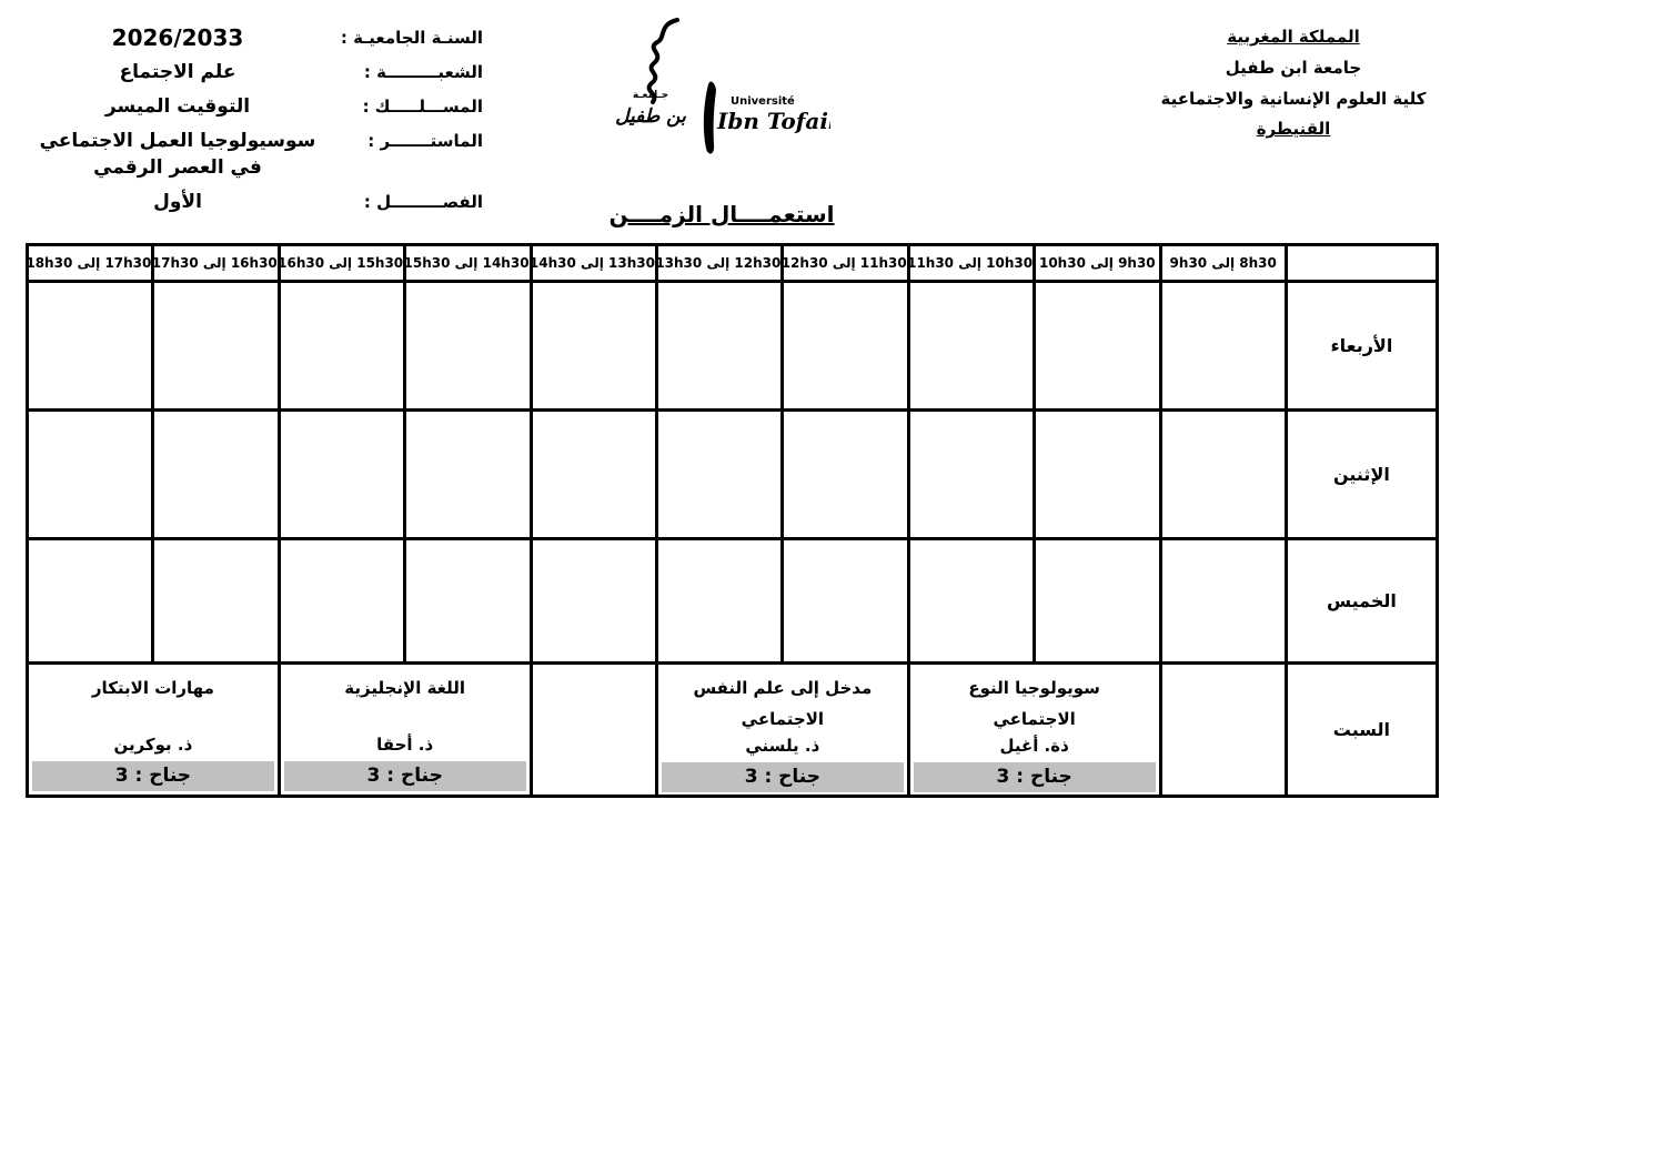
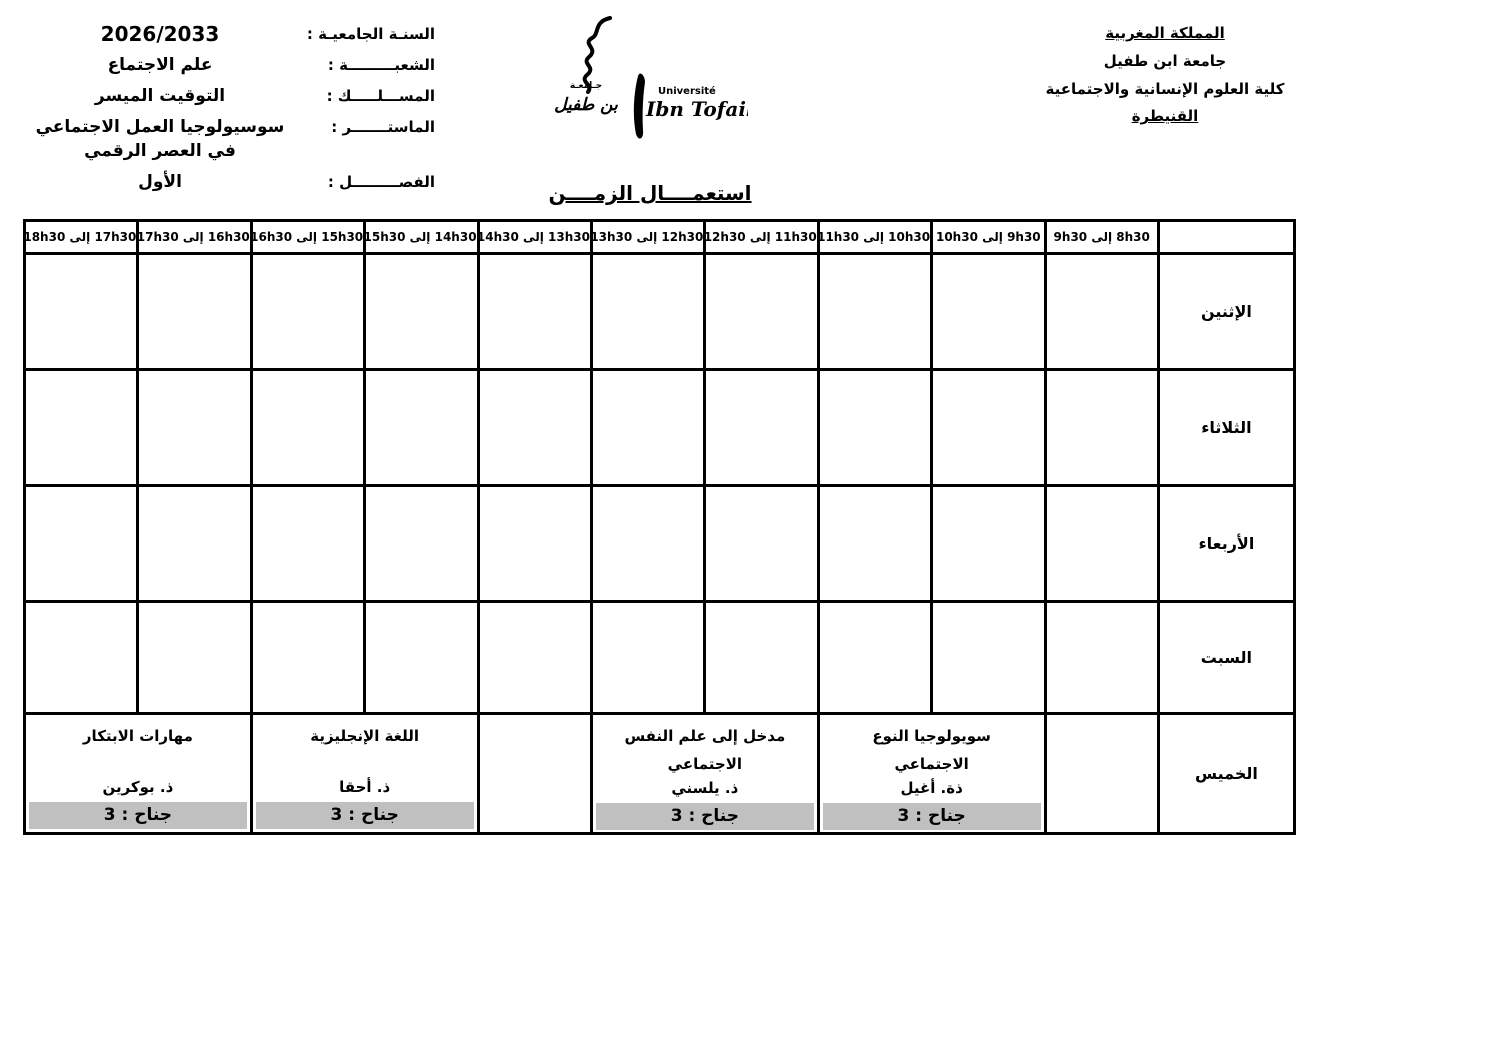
  المملكة المغربية
  جامعة ابن طفيل
  كلية العلوم الإنسانية والاجتماعية
  القنيطرة
  السنـة الجامعيـة :
  2026/2033
  الشعبـــــــــة :
  علم الاجتماع
  المســـلـــــك :
  التوقيت الميسر
  الماستـــــــر :
  سوسيولوجيا العمل الاجتماعي في العصر الرقمي
  الفصـــــــــل :
  الأول
  جـامعـة
  بن طفيل
  Université
  Ibn Tofai
  استعمــــال الزمــــن
  	8h30 إلى 9h30	9h30 إلى 10h30	10h30 إلى 11h30	11h30 إلى 12h30	12h30 إلى 13h30	13h30 إلى 14h30	14h30 إلى 15h30	15h30 إلى 16h30	16h30 إلى 17h30	17h30 إلى 18h30
- الأربعاء
+ الإثنين
+ الثلاثاء
- الإثنين
+ الأربعاء
- الخميس
+ السبت
- السبت		سويولوجيا النوع الاجتماعي ذة. أغيل جناح : 3	مدخل إلى علم النفس الاجتماعي ذ. يلسني جناح : 3		اللغة الإنجليزية ذ. أحقا جناح : 3	مهارات الابتكار ذ. بوكرين جناح : 3
+ الخميس		سويولوجيا النوع الاجتماعي ذة. أغيل جناح : 3	مدخل إلى علم النفس الاجتماعي ذ. يلسني جناح : 3		اللغة الإنجليزية ذ. أحقا جناح : 3	مهارات الابتكار ذ. بوكرين جناح : 3
